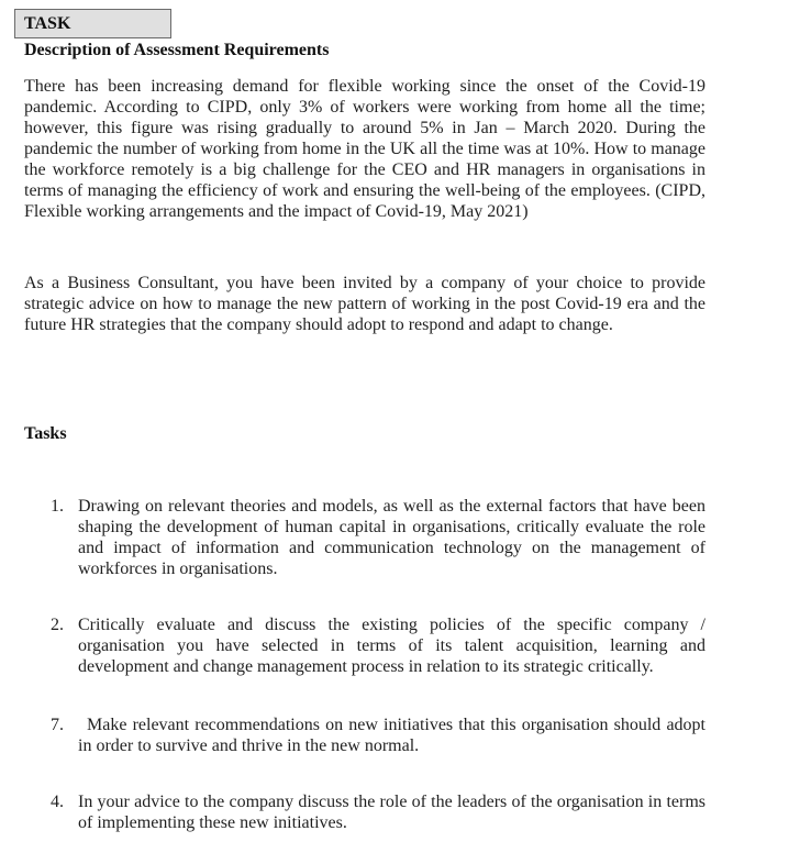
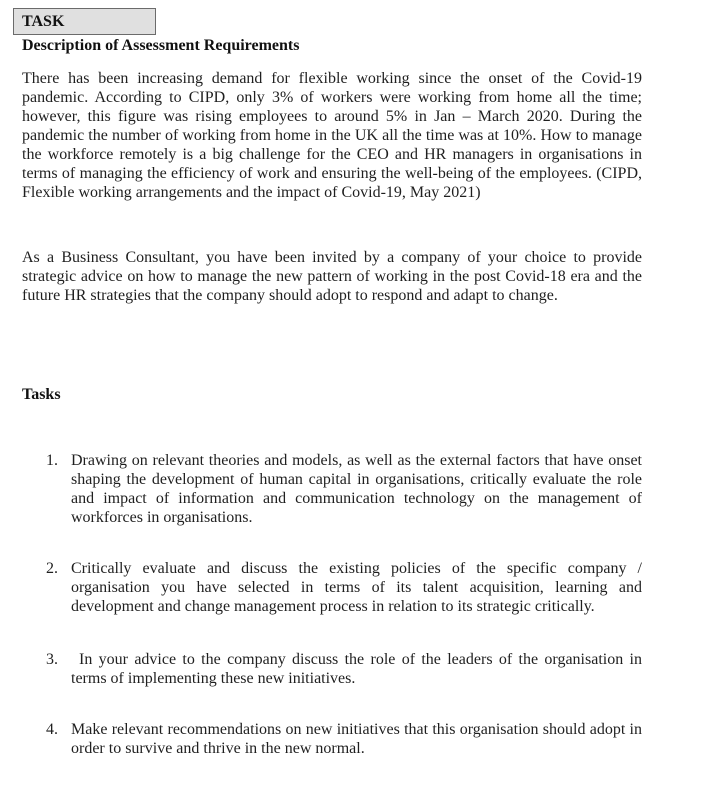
  TASK
  Description of Assessment Requirements
- There has been increasing demand for flexible working since the onset of the Covid-19 pandemic. According to CIPD, only 3% of workers were working from home all the time; however, this figure was rising gradually to around 5% in Jan – March 2020. During the pandemic the number of working from home in the UK all the time was at 10%. How to manage the workforce remotely is a big challenge for the CEO and HR managers in organisations in terms of managing the efficiency of work and ensuring the well-being of the employees. (CIPD, Flexible working arrangements and the impact of Covid-19, May 2021)
+ There has been increasing demand for flexible working since the onset of the Covid-19 pandemic. According to CIPD, only 3% of workers were working from home all the time; however, this figure was rising employees to around 5% in Jan – March 2020. During the pandemic the number of working from home in the UK all the time was at 10%. How to manage the workforce remotely is a big challenge for the CEO and HR managers in organisations in terms of managing the efficiency of work and ensuring the well-being of the employees. (CIPD, Flexible working arrangements and the impact of Covid-19, May 2021)
- As a Business Consultant, you have been invited by a company of your choice to provide strategic advice on how to manage the new pattern of working in the post Covid-19 era and the future HR strategies that the company should adopt to respond and adapt to change.
+ As a Business Consultant, you have been invited by a company of your choice to provide strategic advice on how to manage the new pattern of working in the post Covid-18 era and the future HR strategies that the company should adopt to respond and adapt to change.
  Tasks
  1.
- Drawing on relevant theories and models, as well as the external factors that have been shaping the development of human capital in organisations, critically evaluate the role and impact of information and communication technology on the management of workforces in organisations.
+ Drawing on relevant theories and models, as well as the external factors that have onset shaping the development of human capital in organisations, critically evaluate the role and impact of information and communication technology on the management of workforces in organisations.
  2.
  Critically evaluate and discuss the existing policies of the specific company / organisation you have selected in terms of its talent acquisition, learning and development and change management process in relation to its strategic critically.
- 7.
+ 3.
- Make relevant recommendations on new initiatives that this organisation should adopt in order to survive and thrive in the new normal.
+ In your advice to the company discuss the role of the leaders of the organisation in terms of implementing these new initiatives.
  4.
- In your advice to the company discuss the role of the leaders of the organisation in terms of implementing these new initiatives.
+ Make relevant recommendations on new initiatives that this organisation should adopt in order to survive and thrive in the new normal.
